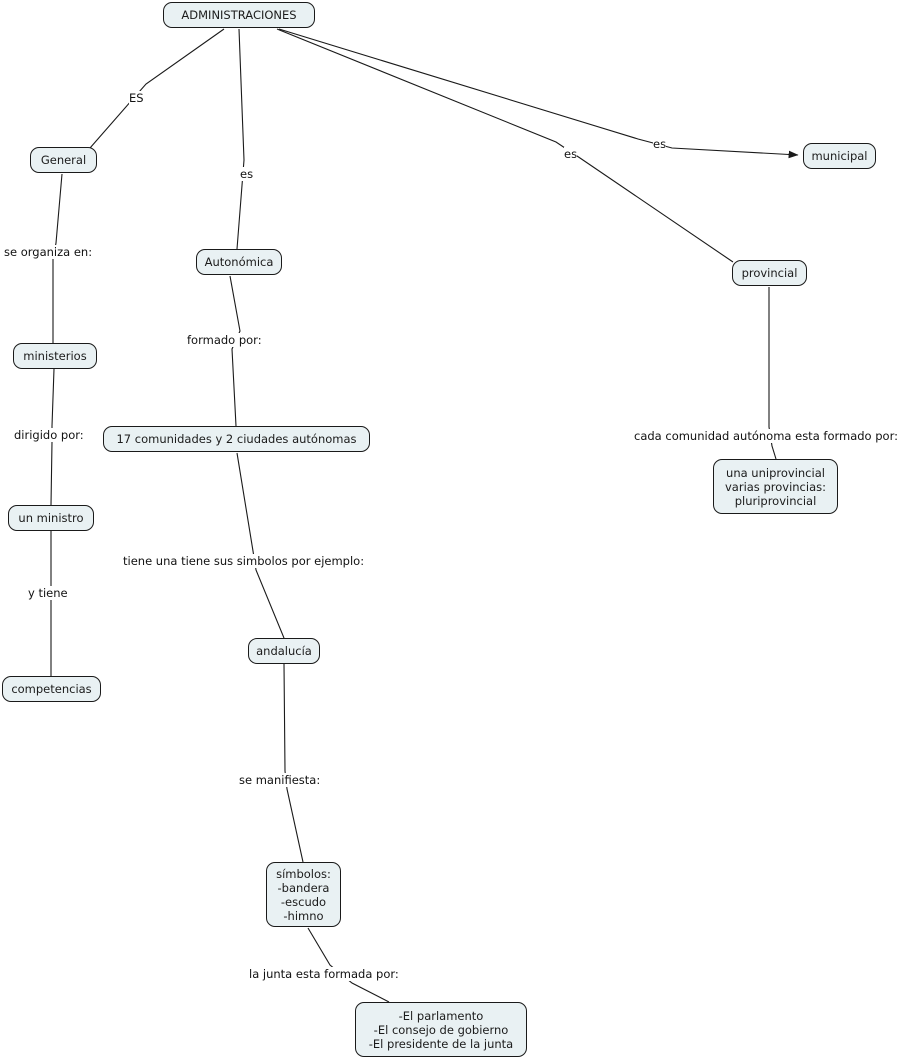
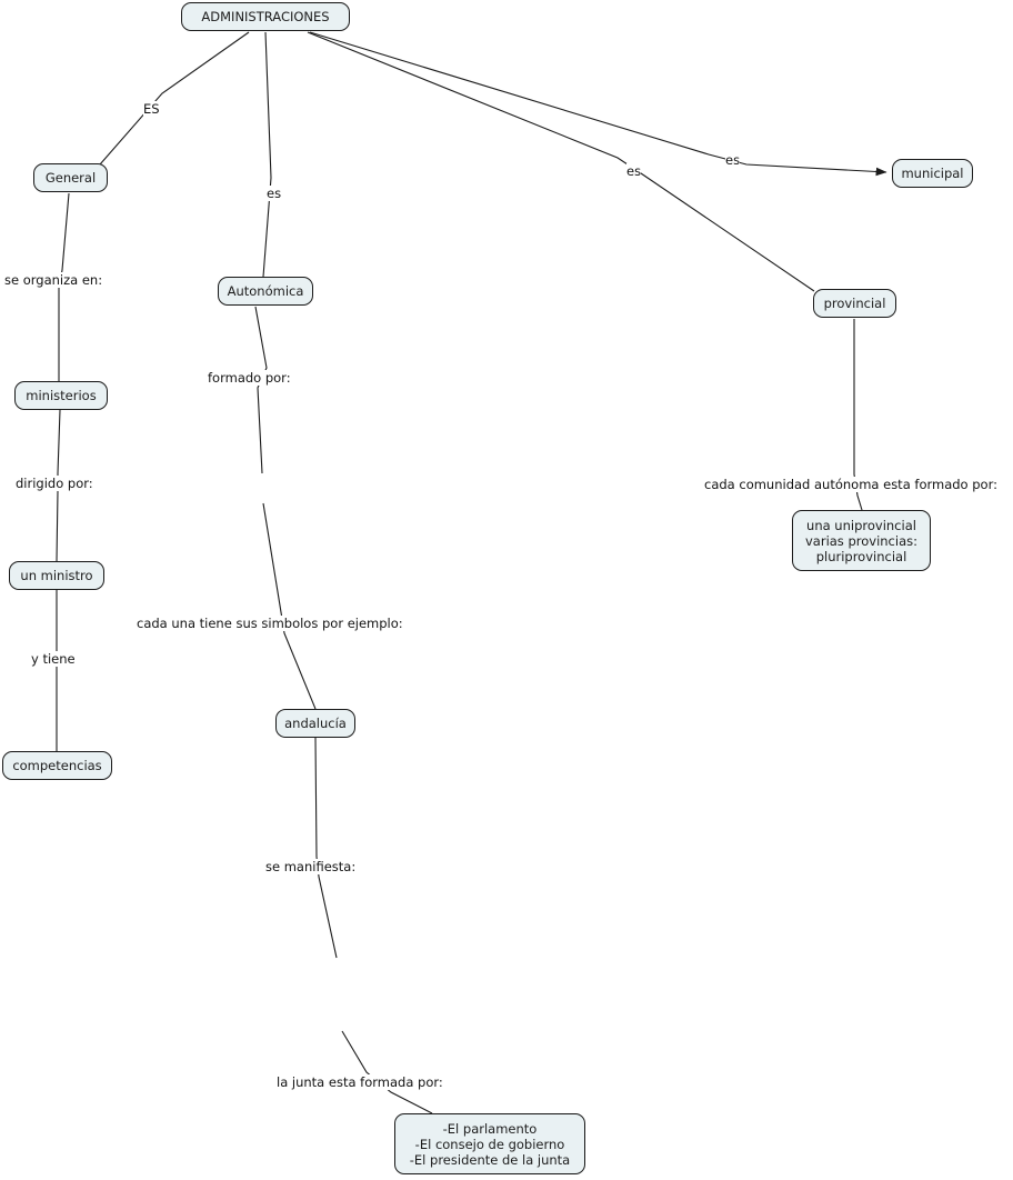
  ADMINISTRACIONES
  General
  Autonómica
  municipal
  provincial
  ministerios
- 17 comunidades y 2 ciudades autónomas
  una uniprovincial
  varias provincias:
  pluriprovincial
  un ministro
  andalucía
  competencias
- símbolos:
- -bandera
- -escudo
- -himno
  -El parlamento
  -El consejo de gobierno
  -El presidente de la junta
  ES
  es
  es
  es
  se organiza en:
  formado por:
  dirigido por:
  cada comunidad autónoma esta formado por:
- tiene una tiene sus simbolos por ejemplo:
+ cada una tiene sus simbolos por ejemplo:
  y tiene
  se manifiesta:
  la junta esta formada por:
